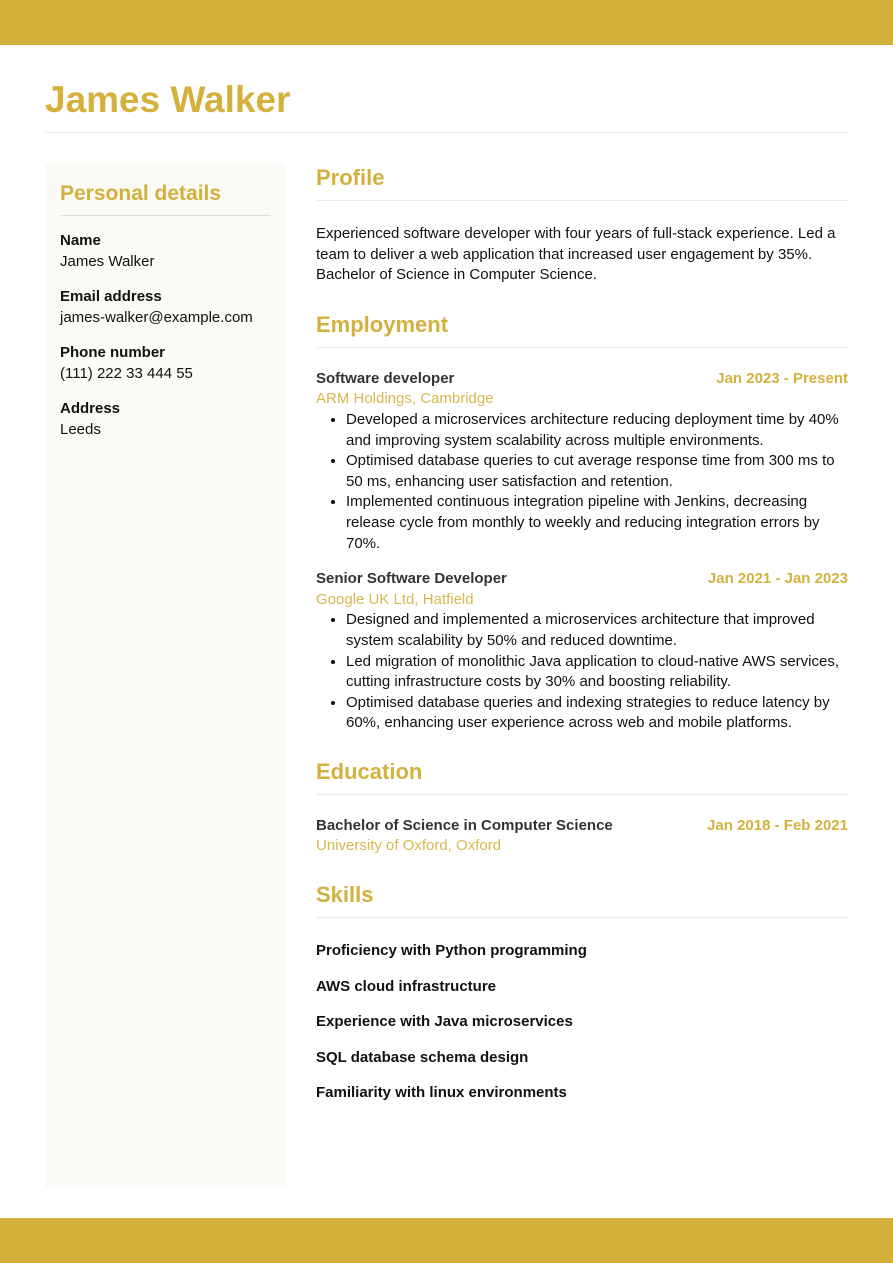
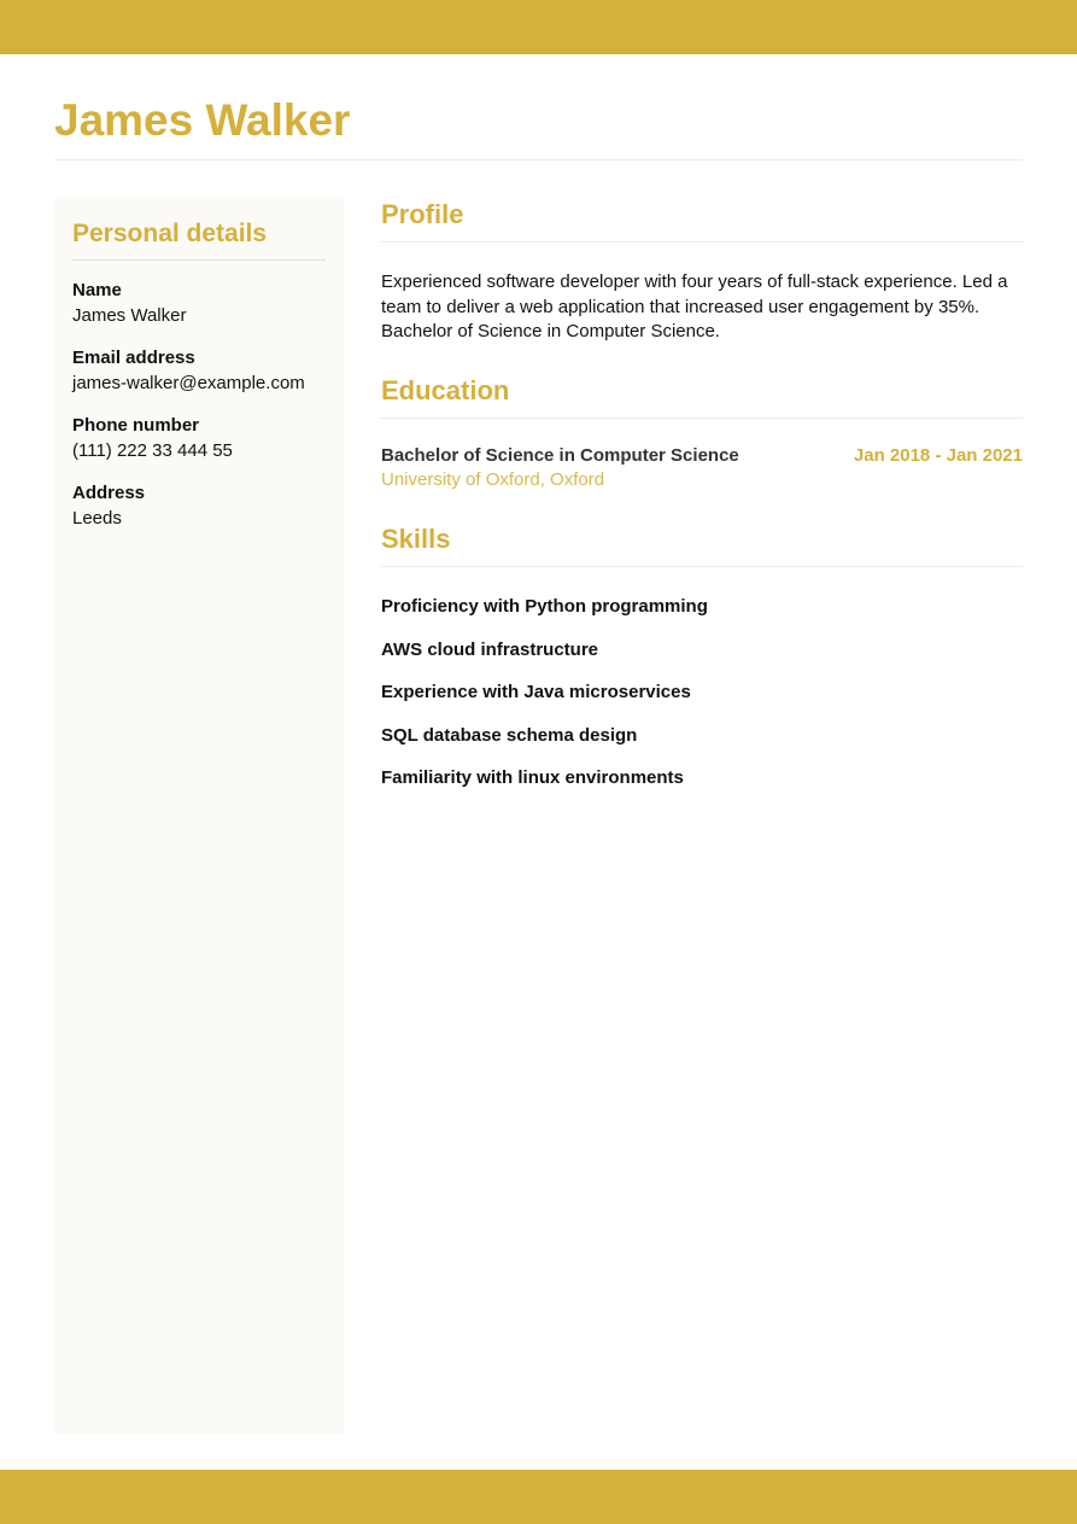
  James Walker
  Personal details
  Name
  James Walker
  Email address
  james-walker@example.com
  Phone number
  (111) 222 33 444 55
  Address
  Leeds
  Profile
  Experienced software developer with four years of full-stack experience. Led a team to deliver a web application that increased user engagement by 35%. Bachelor of Science in Computer Science.
- Employment
- Software developer
- Jan 2023 - Present
- ARM Holdings, Cambridge
- Developed a microservices architecture reducing deployment time by 40% and improving system scalability across multiple environments.
- Optimised database queries to cut average response time from 300 ms to 50 ms, enhancing user satisfaction and retention.
- Implemented continuous integration pipeline with Jenkins, decreasing release cycle from monthly to weekly and reducing integration errors by 70%.
- Senior Software Developer
- Jan 2021 - Jan 2023
- Google UK Ltd, Hatfield
- Designed and implemented a microservices architecture that improved system scalability by 50% and reduced downtime.
- Led migration of monolithic Java application to cloud-native AWS services, cutting infrastructure costs by 30% and boosting reliability.
- Optimised database queries and indexing strategies to reduce latency by 60%, enhancing user experience across web and mobile platforms.
  Education
  Bachelor of Science in Computer Science
- Jan 2018 - Feb 2021
+ Jan 2018 - Jan 2021
  University of Oxford, Oxford
  Skills
  Proficiency with Python programming
  AWS cloud infrastructure
  Experience with Java microservices
  SQL database schema design
  Familiarity with linux environments
